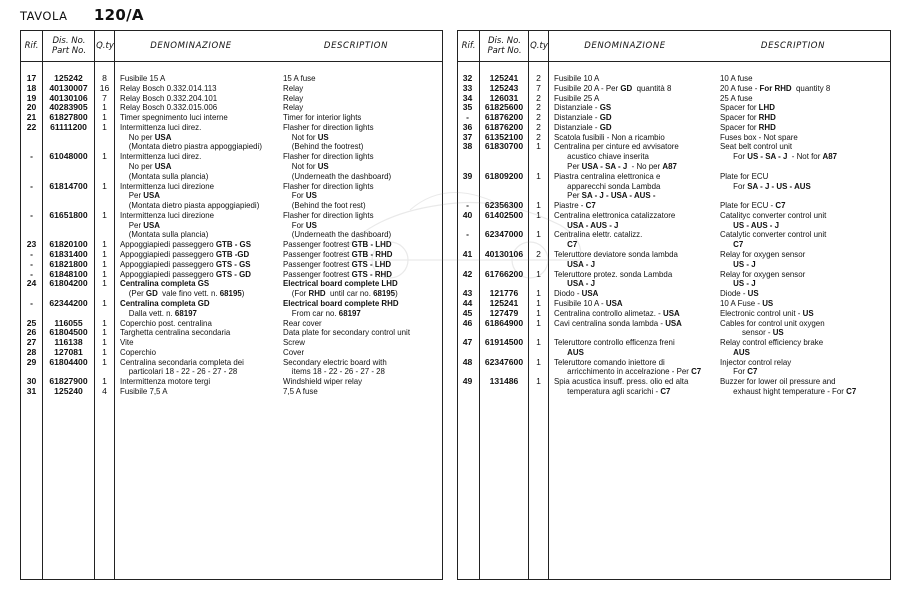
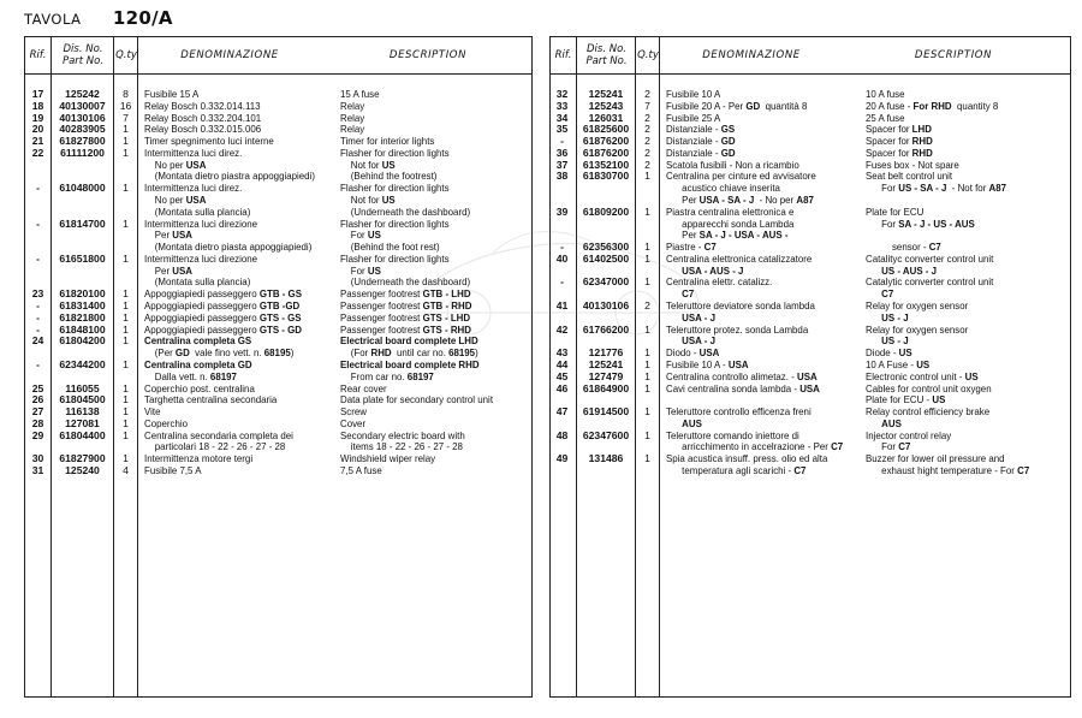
  TAVOLA 120/A
  Rif.
  Dis. No.
  Part No.
  Q.ty
  DENOMINAZIONE
  DESCRIPTION
  17
  125242
  8
  Fusibile 15 A
  15 A fuse
  18
  40130007
  16
  Relay Bosch 0.332.014.113
  Relay
  19
  40130106
  7
  Relay Bosch 0.332.204.101
  Relay
  20
  40283905
  1
  Relay Bosch 0.332.015.006
  Relay
  21
  61827800
  1
  Timer spegnimento luci interne
  Timer for interior lights
  22
  61111200
  1
  Intermittenza luci direz.
  No per USA
  (Montata dietro piastra appoggiapiedi)
  Flasher for direction lights
  Not for US
  (Behind the footrest)
  -
  61048000
  1
  Intermittenza luci direz.
  No per USA
  (Montata sulla plancia)
  Flasher for direction lights
  Not for US
  (Underneath the dashboard)
  -
  61814700
  1
  Intermittenza luci direzione
  Per USA
  (Montata dietro piasta appoggiapiedi)
  Flasher for direction lights
  For US
  (Behind the foot rest)
  -
  61651800
  1
  Intermittenza luci direzione
  Per USA
  (Montata sulla plancia)
  Flasher for direction lights
  For US
  (Underneath the dashboard)
  23
  61820100
  1
  Appoggiapiedi passeggero GTB - GS
  Passenger footrest GTB - LHD
  -
  61831400
  1
  Appoggiapiedi passeggero GTB -GD
  Passenger footrest GTB - RHD
  -
  61821800
  1
  Appoggiapiedi passeggero GTS - GS
  Passenger footrest GTS - LHD
  -
  61848100
  1
  Appoggiapiedi passeggero GTS - GD
  Passenger footrest GTS - RHD
  24
  61804200
  1
  Centralina completa GS
  (Per GD vale fino vett. n. 68195)
  Electrical board complete LHD
  (For RHD until car no. 68195)
  -
  62344200
  1
  Centralina completa GD
  Dalla vett. n. 68197
  Electrical board complete RHD
  From car no. 68197
  25
  116055
  1
  Coperchio post. centralina
  Rear cover
  26
  61804500
  1
  Targhetta centralina secondaria
  Data plate for secondary control unit
  27
  116138
  1
  Vite
  Screw
  28
  127081
  1
  Coperchio
  Cover
  29
  61804400
  1
  Centralina secondaria completa dei
  particolari 18 - 22 - 26 - 27 - 28
  Secondary electric board with
  items 18 - 22 - 26 - 27 - 28
  30
  61827900
  1
  Intermittenza motore tergi
  Windshield wiper relay
  31
  125240
  4
  Fusibile 7,5 A
  7,5 A fuse
  Rif.
  Dis. No.
  Part No.
  Q.ty
  DENOMINAZIONE
  DESCRIPTION
  32
  125241
  2
  Fusibile 10 A
  10 A fuse
  33
  125243
  7
  Fusibile 20 A - Per GD quantità 8
  20 A fuse - For RHD quantity 8
  34
  126031
  2
  Fusibile 25 A
  25 A fuse
  35
  61825600
  2
  Distanziale - GS
  Spacer for LHD
  -
  61876200
  2
  Distanziale - GD
  Spacer for RHD
  36
  61876200
  2
  Distanziale - GD
  Spacer for RHD
  37
  61352100
  2
  Scatola fusibili - Non a ricambio
  Fuses box - Not spare
  38
  61830700
  1
  Centralina per cinture ed avvisatore
  acustico chiave inserita
  Per USA - SA - J - No per A87
  Seat belt control unit
  For US - SA - J - Not for A87
  39
  61809200
  1
  Piastra centralina elettronica e
  apparecchi sonda Lambda
  Per SA - J - USA - AUS -
  Plate for ECU
  For SA - J - US - AUS
  -
  62356300
  1
  Piastre - C7
- Plate for ECU - C7
+ sensor - C7
  40
  61402500
  1
  Centralina elettronica catalizzatore
  USA - AUS - J
  Catalityc converter control unit
  US - AUS - J
  -
  62347000
  1
  Centralina elettr. catalizz.
  C7
  Catalytic converter control unit
  C7
  41
  40130106
  2
  Teleruttore deviatore sonda lambda
  USA - J
  Relay for oxygen sensor
  US - J
  42
  61766200
  1
  Teleruttore protez. sonda Lambda
  USA - J
  Relay for oxygen sensor
  US - J
  43
  121776
  1
  Diodo - USA
  Diode - US
  44
  125241
  1
  Fusibile 10 A - USA
  10 A Fuse - US
  45
  127479
  1
  Centralina controllo alimetaz. - USA
  Electronic control unit - US
  46
  61864900
  1
  Cavi centralina sonda lambda - USA
  Cables for control unit oxygen
- sensor - US
+ Plate for ECU - US
  47
  61914500
  1
  Teleruttore controllo efficenza freni
  AUS
  Relay control efficiency brake
  AUS
  48
  62347600
  1
  Teleruttore comando iniettore di
  arricchimento in accelrazione - Per C7
  Injector control relay
  For C7
  49
  131486
  1
  Spia acustica insuff. press. olio ed alta
  temperatura agli scarichi - C7
  Buzzer for lower oil pressure and
  exhaust hight temperature - For C7
